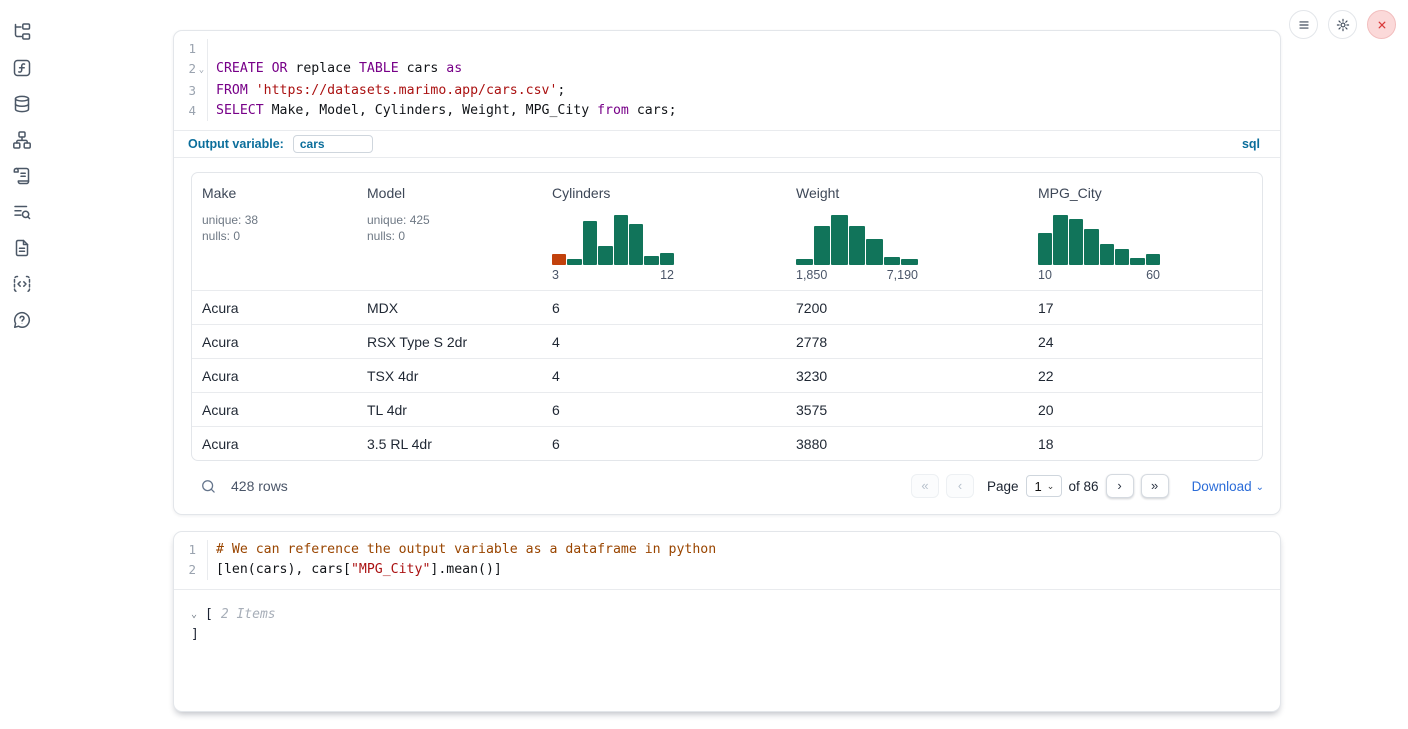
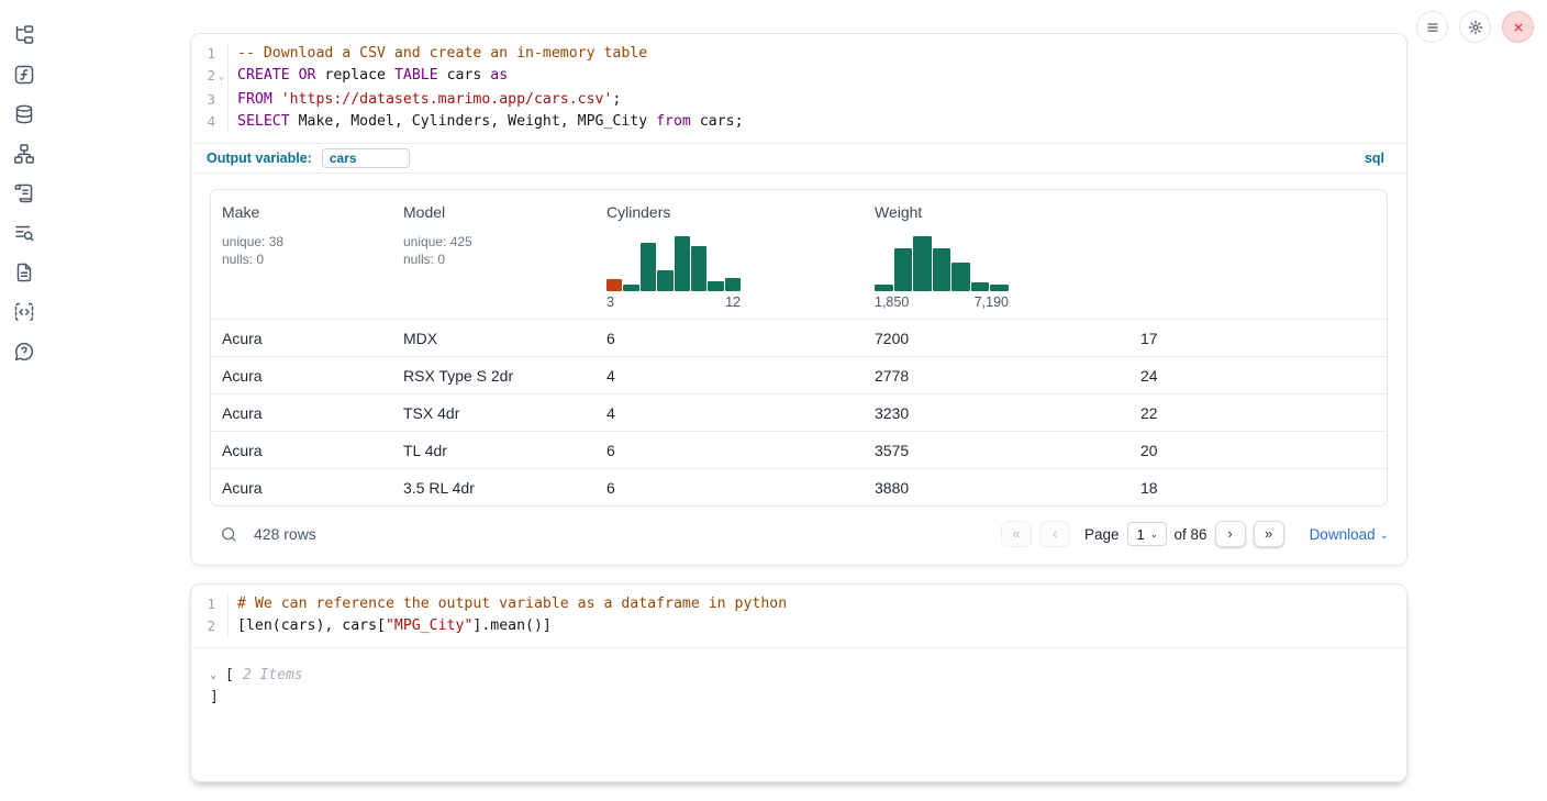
  1
+ -- Download a CSV and create an in-memory table
  2
  ⌄
  CREATE OR replace TABLE cars as
  3
  FROM 'https://datasets.marimo.app/cars.csv';
  4
  SELECT Make, Model, Cylinders, Weight, MPG_City from cars;
  Output variable:
  cars
  sql
  Make
  unique: 38
  nulls: 0
  Model
  unique: 425
  nulls: 0
  Cylinders
  3
  12
  Weight
  1,850
  7,190
- MPG_City
- 10
- 60
  Acura
  MDX
  6
  7200
  17
  Acura
  RSX Type S 2dr
  4
  2778
  24
  Acura
  TSX 4dr
  4
  3230
  22
  Acura
  TL 4dr
  6
  3575
  20
  Acura
  3.5 RL 4dr
  6
  3880
  18
  428 rows
  «
  ‹
  Page
  1
  ⌄
  of 86
  ›
  »
  Download
  ⌄
  1
  # We can reference the output variable as a dataframe in python
  2
  [len(cars), cars["MPG_City"].mean()]
  ⌄
  [
  2 Items
  ]
